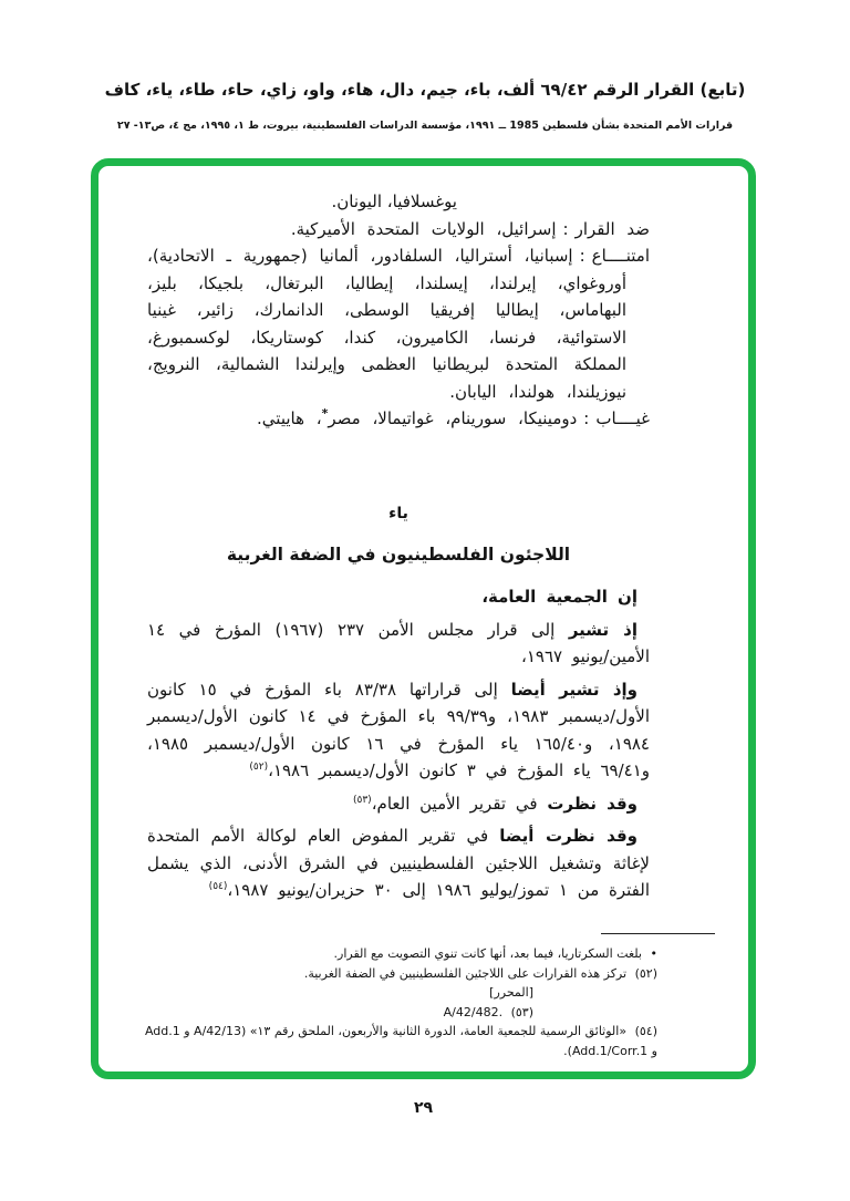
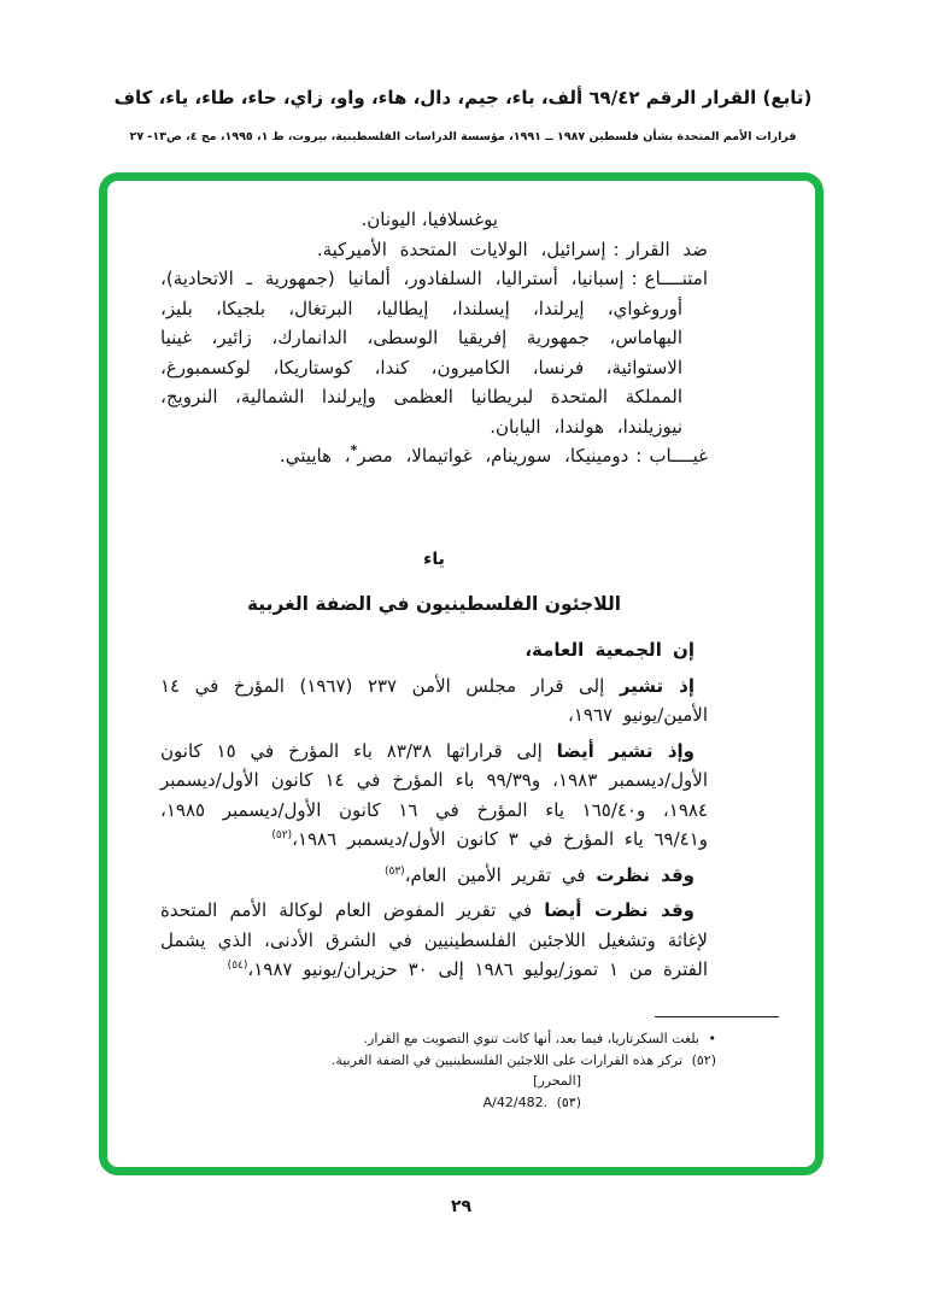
  (تابع) القرار الرقم ٦٩/٤٢ ألف، باء، جيم، دال، هاء، واو، زاي، حاء، طاء، ياء، كاف
- قرارات الأمم المتحدة بشأن فلسطين 1985 ــ ١٩٩١، مؤسسة الدراسات الفلسطينية، بيروت، ط ١، ١٩٩٥، مج ٤، ص١٣- ٢٧
+ قرارات الأمم المتحدة بشأن فلسطين ١٩٨٧ ــ ١٩٩١، مؤسسة الدراسات الفلسطينية، بيروت، ط ١، ١٩٩٥، مج ٤، ص١٣- ٢٧
  يوغسلافيا، اليونان.
  ضد القرار:إسرائيل، الولايات المتحدة الأميركية.
- امتنــــاع:إسبانيا، أستراليا، السلفادور، ألمانيا (جمهورية ـ الاتحادية)، أوروغواي، إيرلندا، إيسلندا، إيطاليا، البرتغال، بلجيكا، بليز، البهاماس، إيطاليا إفريقيا الوسطى، الدانمارك، زائير، غينيا الاستوائية، فرنسا، الكاميرون، كندا، كوستاريكا، لوكسمبورغ، المملكة المتحدة لبريطانيا العظمى وإيرلندا الشمالية، النرويج، نيوزيلندا، هولندا، اليابان.
+ امتنــــاع:إسبانيا، أستراليا، السلفادور، ألمانيا (جمهورية ـ الاتحادية)، أوروغواي، إيرلندا، إيسلندا، إيطاليا، البرتغال، بلجيكا، بليز، البهاماس، جمهورية إفريقيا الوسطى، الدانمارك، زائير، غينيا الاستوائية، فرنسا، الكاميرون، كندا، كوستاريكا، لوكسمبورغ، المملكة المتحدة لبريطانيا العظمى وإيرلندا الشمالية، النرويج، نيوزيلندا، هولندا، اليابان.
  غيــــاب:دومينيكا، سورينام، غواتيمالا، مصر*، هاييتي.
  ياء
  اللاجئون الفلسطينيون في الضفة الغربية
  إن الجمعية العامة،
  إذ تشير إلى قرار مجلس الأمن ٢٣٧ (١٩٦٧) المؤرخ في ١٤ الأمين/يونيو ١٩٦٧،
  وإذ تشير أيضا إلى قراراتها ٨٣/٣٨ باء المؤرخ في ١٥ كانون الأول/ديسمبر ١٩٨٣، و٩٩/٣٩ باء المؤرخ في ١٤ كانون الأول/ديسمبر ١٩٨٤، و١٦٥/٤٠ ياء المؤرخ في ١٦ كانون الأول/ديسمبر ١٩٨٥، و٦٩/٤١ ياء المؤرخ في ٣ كانون الأول/ديسمبر ١٩٨٦،(٥٢)
  وقد نظرت في تقرير الأمين العام،(٥٣)
  وقد نظرت أيضا في تقرير المفوض العام لوكالة الأمم المتحدة لإغاثة وتشغيل اللاجئين الفلسطينيين في الشرق الأدنى، الذي يشمل الفترة من ١ تموز/يوليو ١٩٨٦ إلى ٣٠ حزيران/يونيو ١٩٨٧،(٥٤)
  • بلغت السكرتاريا، فيما بعد، أنها كانت تنوي التصويت مع القرار.
  (٥٢) تركز هذه القرارات على اللاجئين الفلسطينيين في الضفة الغربية.
  [المحرر]
  (٥٣) A/42/482.‎
- (٥٤) «الوثائق الرسمية للجمعية العامة، الدورة الثانية والأربعون، الملحق رقم ١٣» (A/42/13 و Add.1 و Add.1/Corr.1).
  ٢٩
